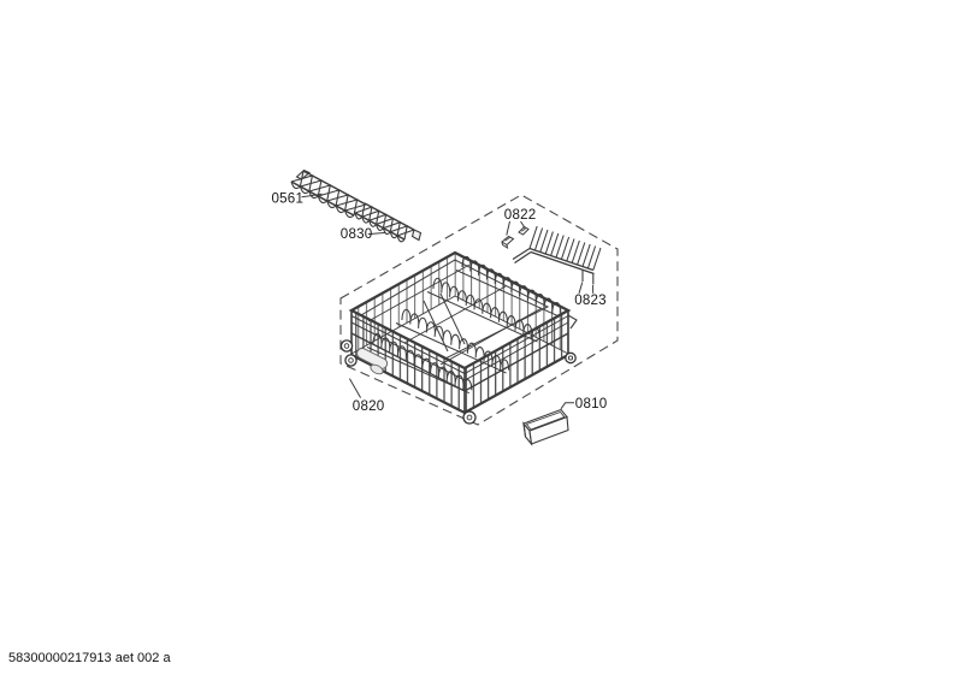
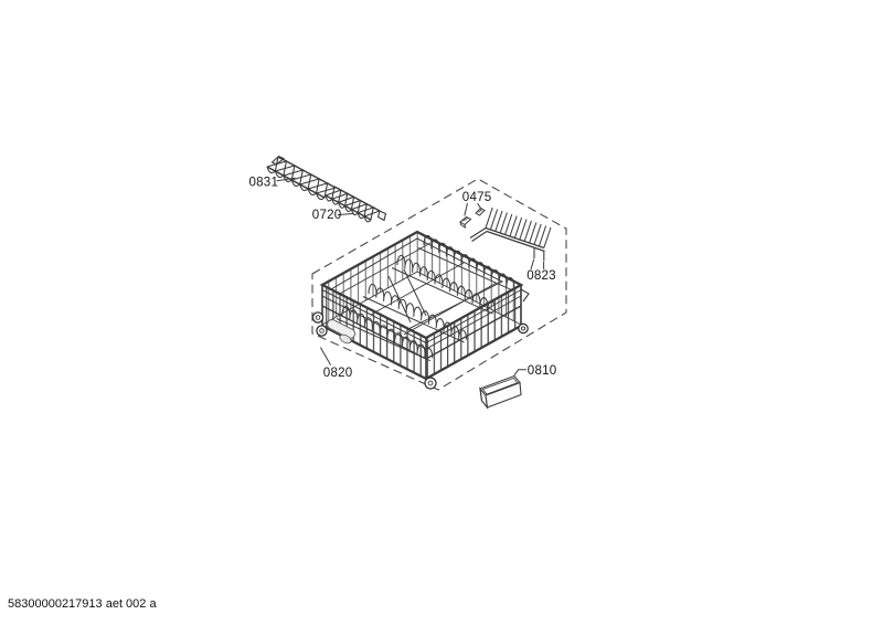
- 0561
+ 0831
- 0830
+ 0720
- 0822
+ 0475
  0823
  0820
  0810
  58300000217913 aet 002 a
